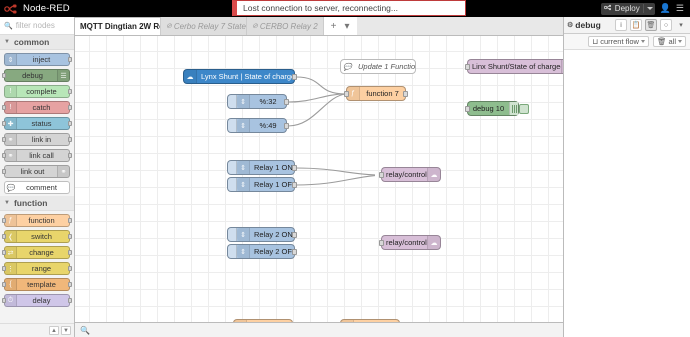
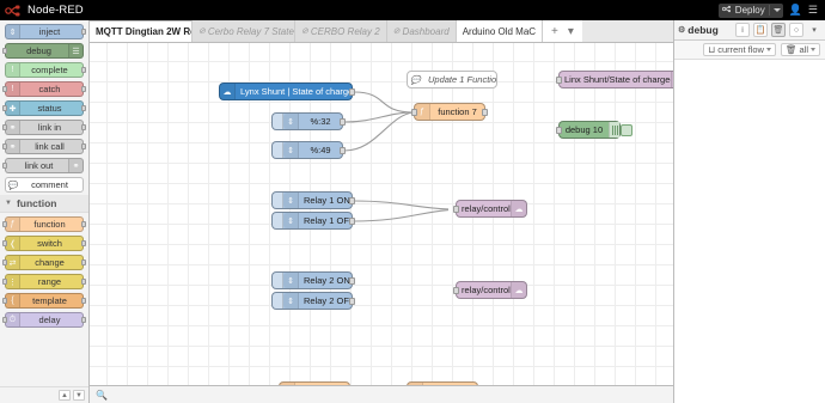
  Node-RED
  Deploy
  👤
  ☰
- Lost connection to server, reconnecting...
- filter nodes
- common
  inject
  debug
  complete
  catch
  status
  link in
  link call
  link out
  comment
  function
  function
  switch
  change
  range
  template
  delay
  MQTT Dingtian 2W R
  Cerbo Relay 7 State
  CERBO Relay 2
+ Dashboard
+ Arduino Old MaC
  +
  ▾
  Lynx Shunt | State of charg
  Update 1 Functio
  %:32
  %:49
  function 7
  Linx Shunt/State of charge
  debug 10
  Relay 1 ON
  Relay 1 OF
  relay/control
  Relay 2 ON
  Relay 2 OF
  relay/control
  🔍
  debug
  ⊔
  current flow
  🗑
  all
